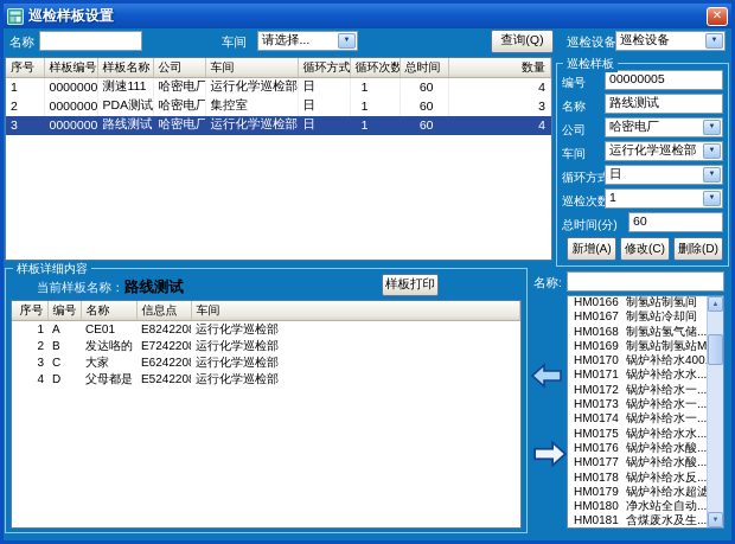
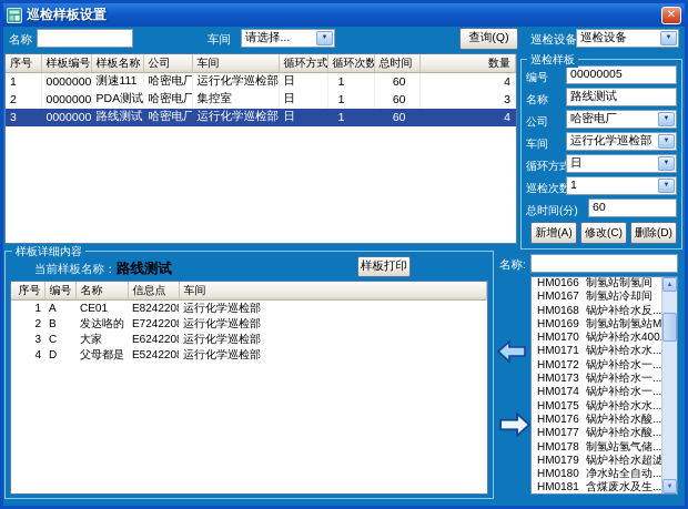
  巡检样板设置
  ✕
  名称
  车间
  请选择...
  查询(Q)
  巡检设备
  巡检设备
  序号	样板编号	样板名称	公司	车间	循环方式	循环次数	总时间	数量
  1	0000000	测速111	哈密电厂	运行化学巡检部	日	1	60	4
  2	0000000	PDA测试	哈密电厂	集控室	日	1	60	3
  3	0000000	路线测试	哈密电厂	运行化学巡检部	日	1	60	4
  巡检样板
  编号
  00000005
  名称
  路线测试
  公司
  哈密电厂
  车间
  运行化学巡检部
  循环方式
  日
  巡检次数
  1
  总时间(分)
  60
  新增(A)
  修改(C)
  删除(D)
  当前样板名称：
  路线测试
  样板打印
  序号	编号	名称	信息点	车间
  1	A	CE01	E824220	运行化学巡检部
  2	B	发达咯的	E724220	运行化学巡检部
  3	C	大家	E624220	运行化学巡检部
  4	D	父母都是	E524220	运行化学巡检部
  样板详细内容
  名称:
  HM0166 制氢站制氢间
  HM0167 制氢站冷却间
- HM0168 制氢站氢气储...
+ HM0168 锅炉补给水反...
  HM0169 制氢站制氢站M
  HM0170 锅炉补给水400
  HM0171 锅炉补给水水...
  HM0172 锅炉补给水一...
  HM0173 锅炉补给水一...
  HM0174 锅炉补给水一...
  HM0175 锅炉补给水水...
  HM0176 锅炉补给水酸...
  HM0177 锅炉补给水酸...
- HM0178 锅炉补给水反...
+ HM0178 制氢站氢气储...
  HM0179 锅炉补给水超滤
  HM0180 净水站全自动...
  HM0181 含煤废水及生...
